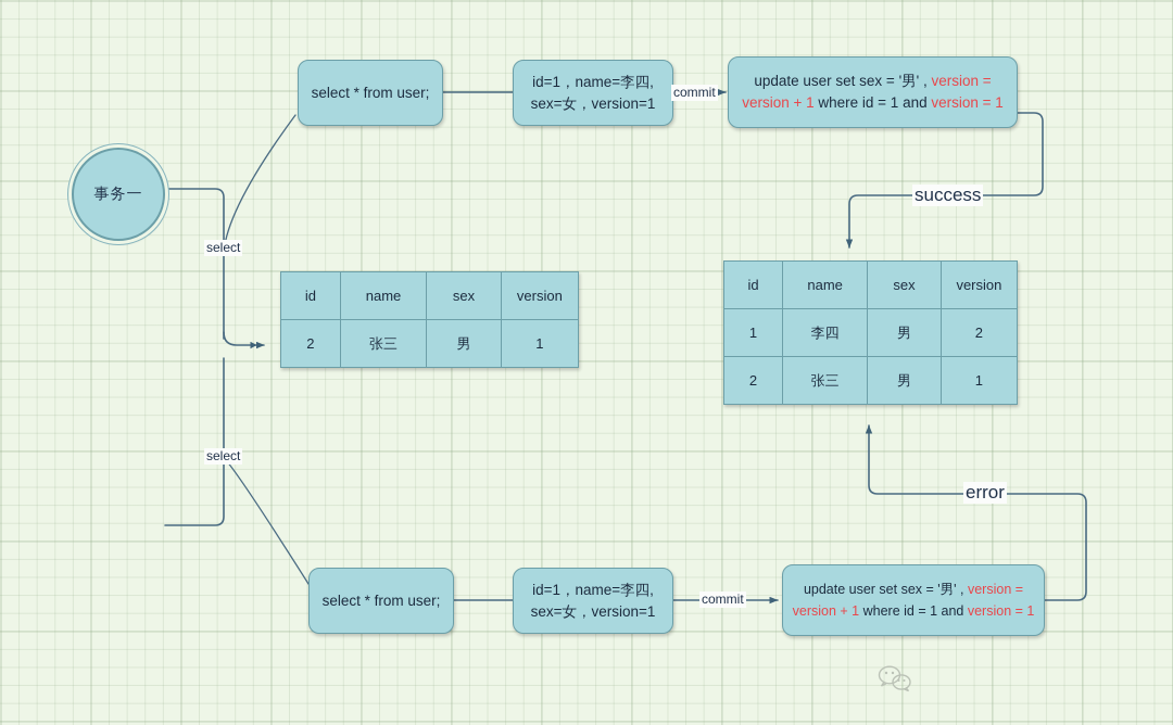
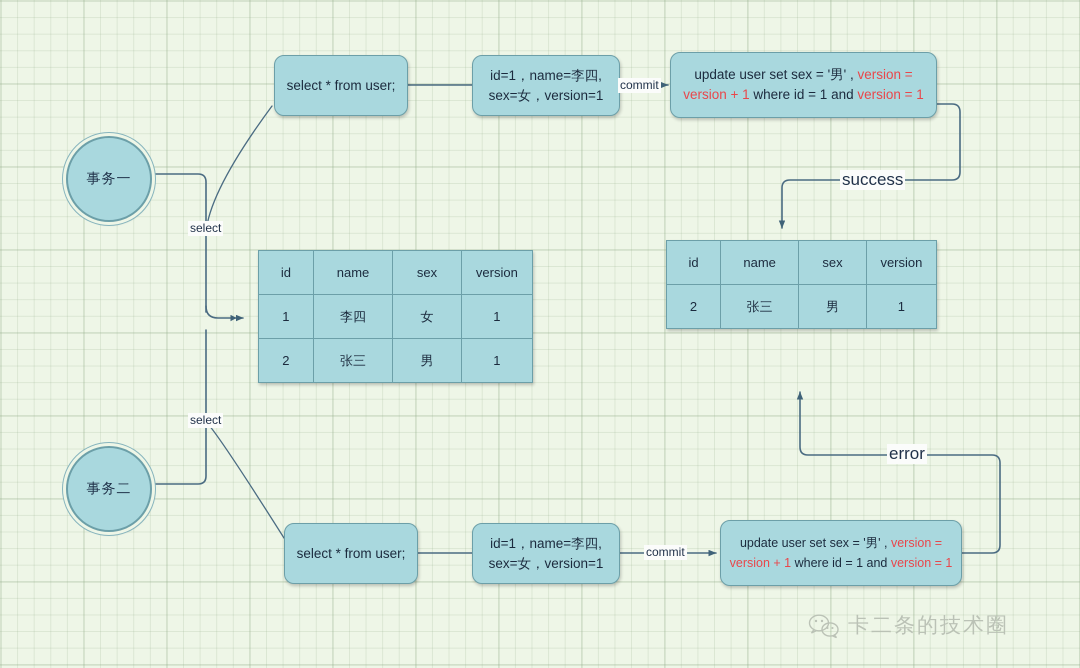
  事务一
+ 事务二
  select * from user;
  id=1，name=李四,
  sex=女，version=1
  update user set sex = '男' , version = version + 1 where id = 1 and version = 1
  select * from user;
  id=1，name=李四,
  sex=女，version=1
  update user set sex = '男' , version = version + 1 where id = 1 and version = 1
  id	name	sex	version
+ 1	李四	女	1
  2	张三	男	1
  id	name	sex	version
- 1	李四	男	2
  2	张三	男	1
  select
  select
  commit
  commit
  success
  error
+ 卡二条的技术圈
